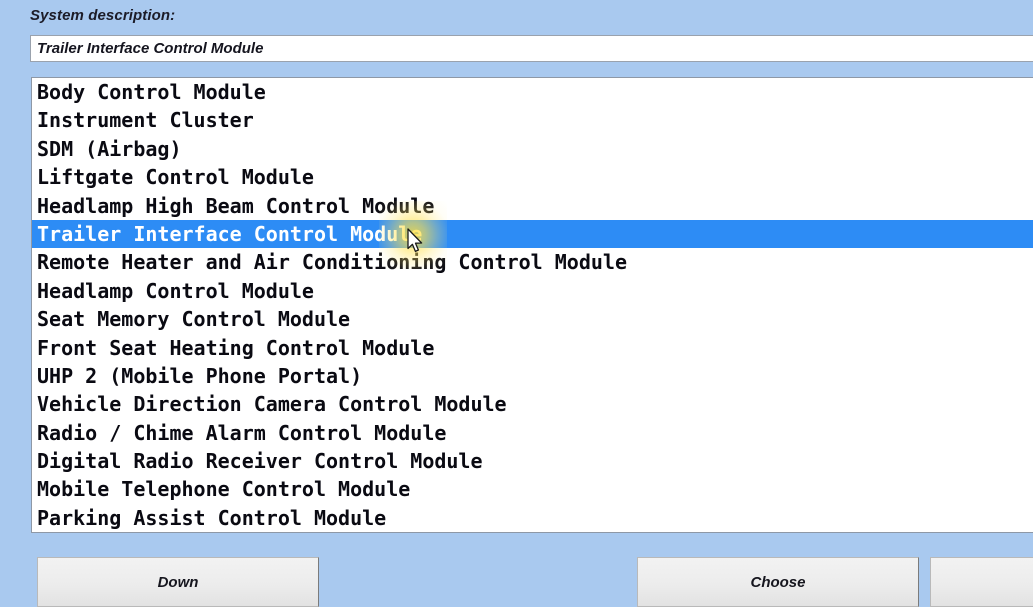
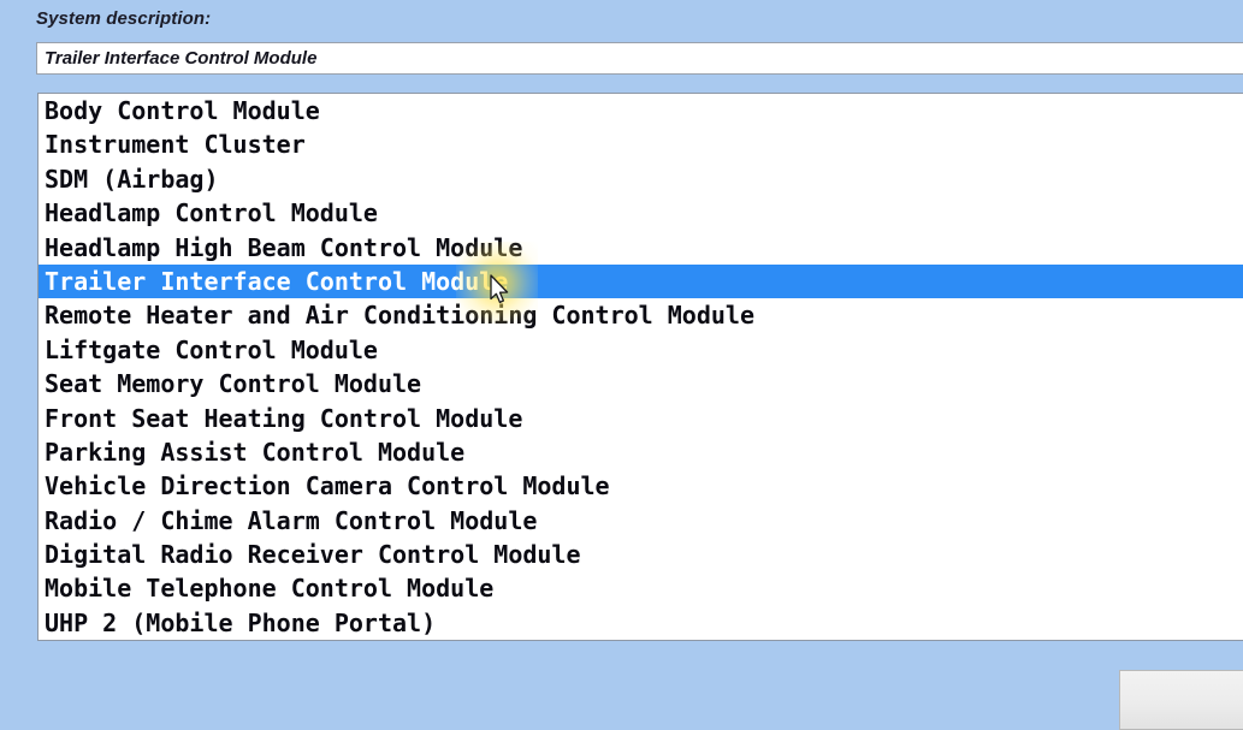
  System description:
  Trailer Interface Control Module
  Body Control Module
  Instrument Cluster
  SDM (Airbag)
- Liftgate Control Module
+ Headlamp Control Module
  Headlamp High Beam Control M
  Trailer Interface Control Mo
  Remote Heater and Air Condit Control Module
- Headlamp Control Module
+ Liftgate Control Module
  Seat Memory Control Module
  Front Seat Heating Control Module
- UHP 2 (Mobile Phone Portal)
+ Parking Assist Control Module
  Vehicle Direction Camera Control Module
  Radio / Chime Alarm Control Module
  Digital Radio Receiver Control Module
  Mobile Telephone Control Module
- Parking Assist Control Module
+ UHP 2 (Mobile Phone Portal)
- Down
- Choose
